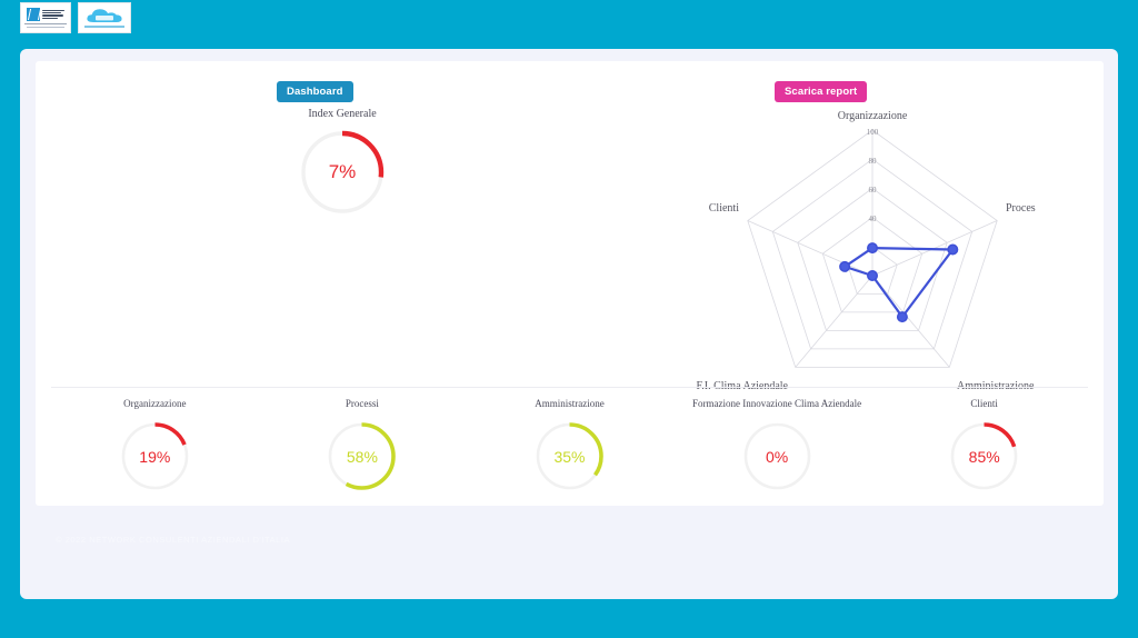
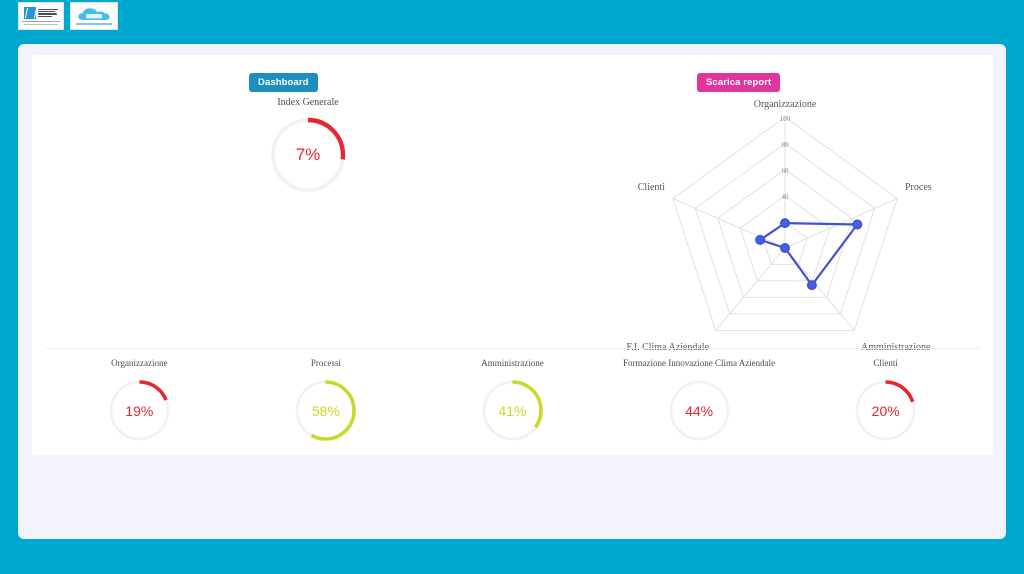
  Dashboard
  Scarica report
  Index Generale
  7%
  100
  80
  60
  40
  Organizzazione
  Proces
  Clienti
  Organizzazione
  19%
  Processi
  58%
  Amministrazione
- 35%
+ 41%
  Formazione Innovazione Clima Aziendale
- 0%
+ 44%
  Clienti
- 85%
+ 20%
